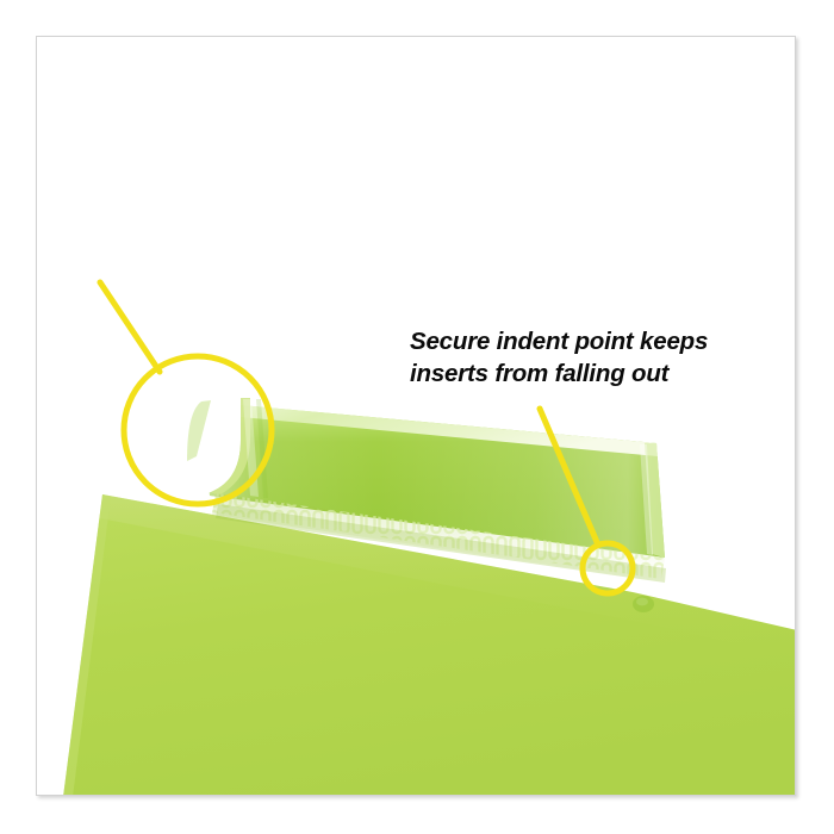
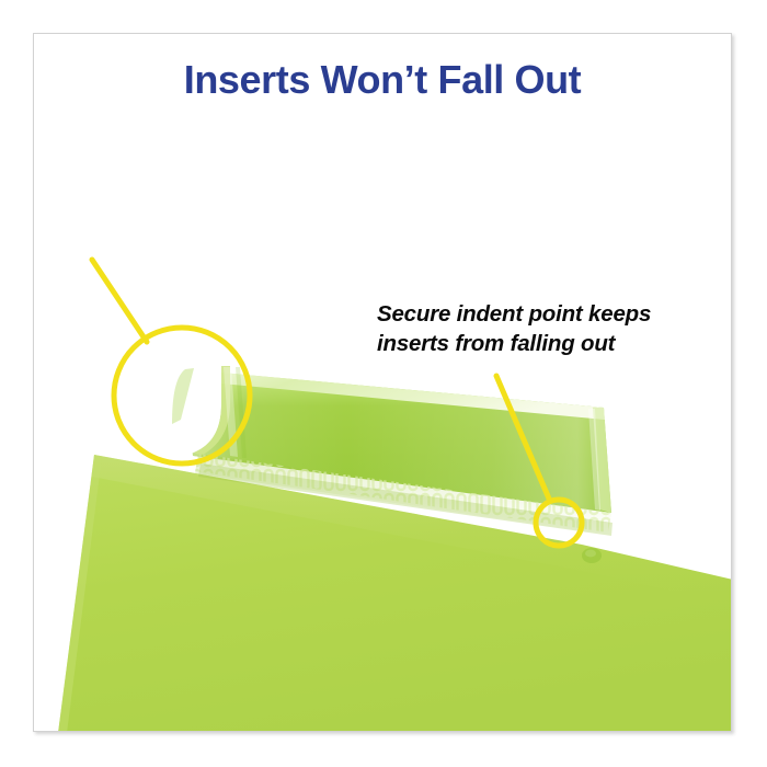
+ Inserts Won’t Fall Out
  Secure indent point keeps
  inserts from falling out
